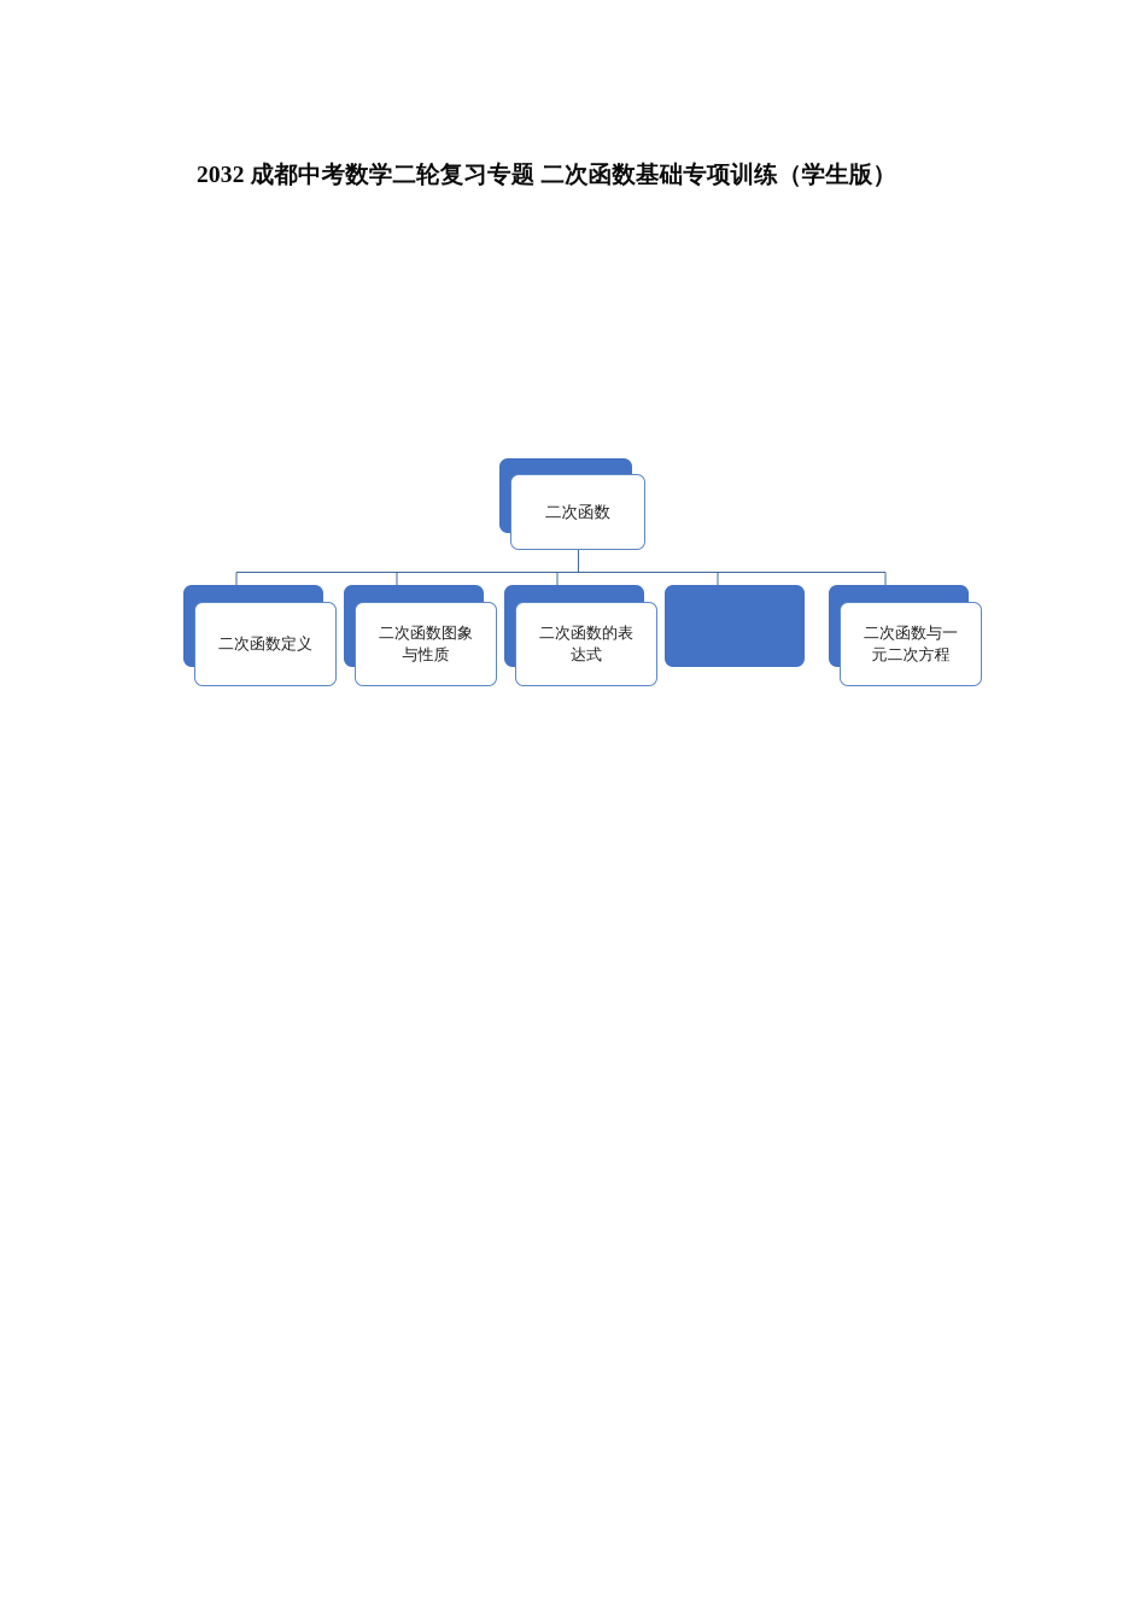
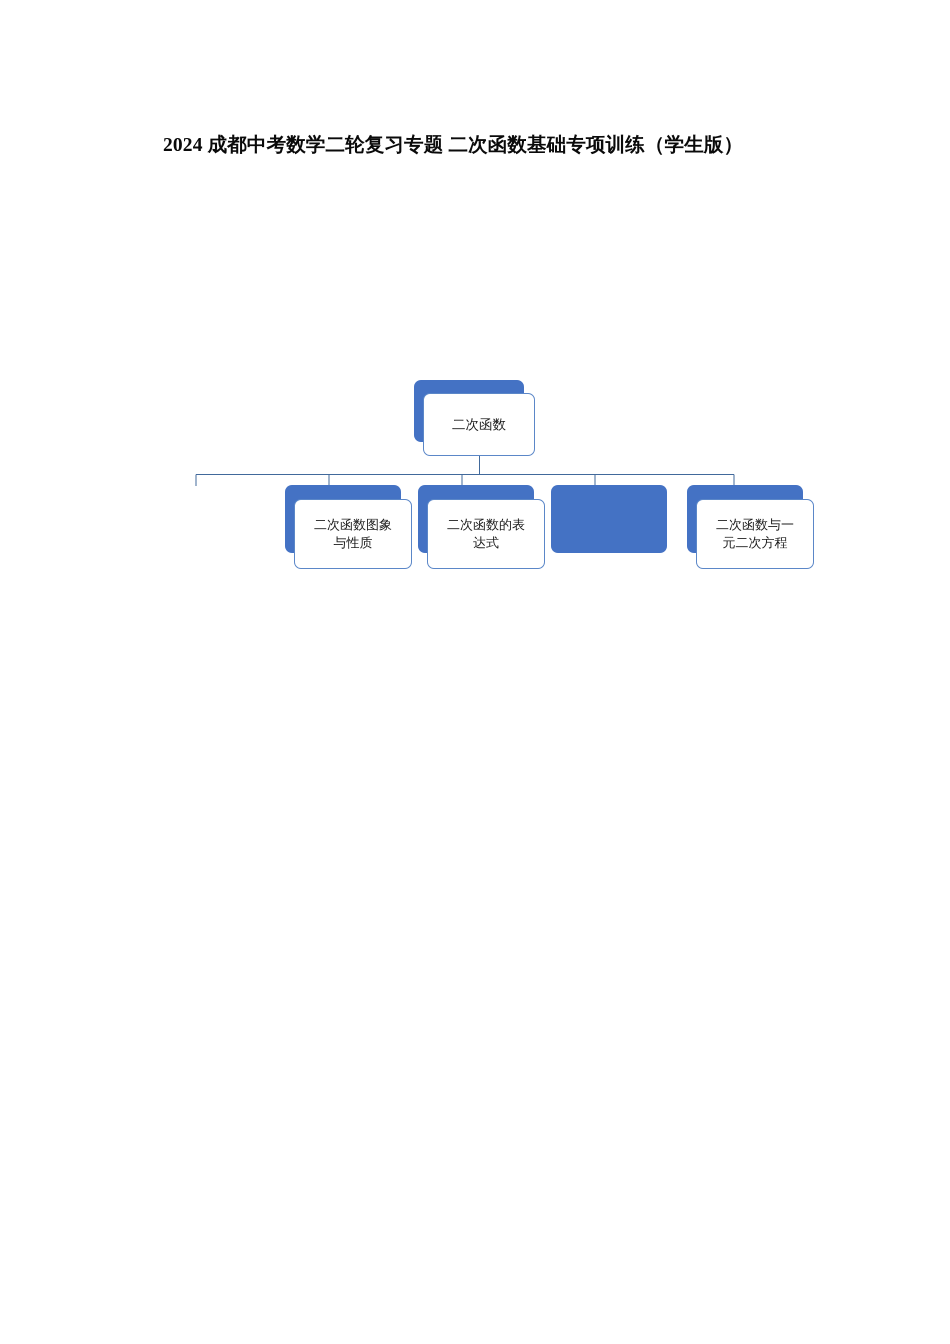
- 2032 成都中考数学二轮复习专题 二次函数基础专项训练（学生版）
+ 2024 成都中考数学二轮复习专题 二次函数基础专项训练（学生版）
  二次函数
- 二次函数定义
  二次函数图象
  与性质
  二次函数的表
  达式
  二次函数与一
  元二次方程
